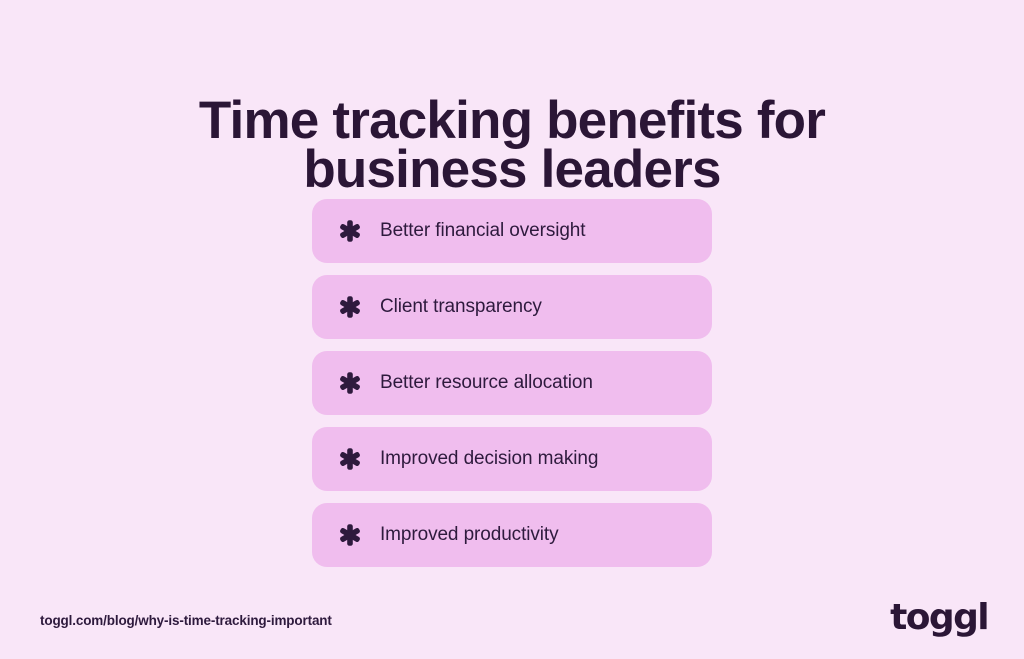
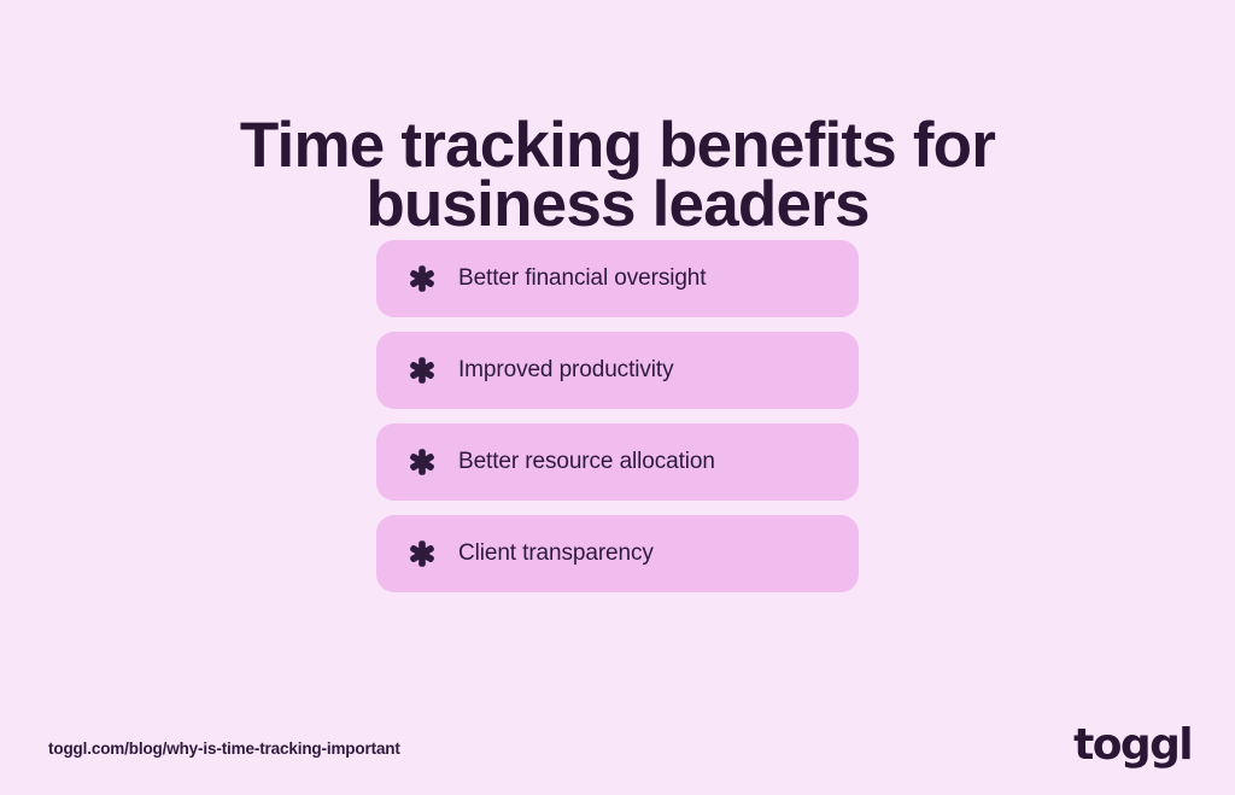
  Time tracking benefits for
  business leaders
  Better financial oversight
- Client transparency
+ Improved productivity
  Better resource allocation
- Improved decision making
- Improved productivity
+ Client transparency
  toggl.com/blog/why-is-time-tracking-important
  toggl
